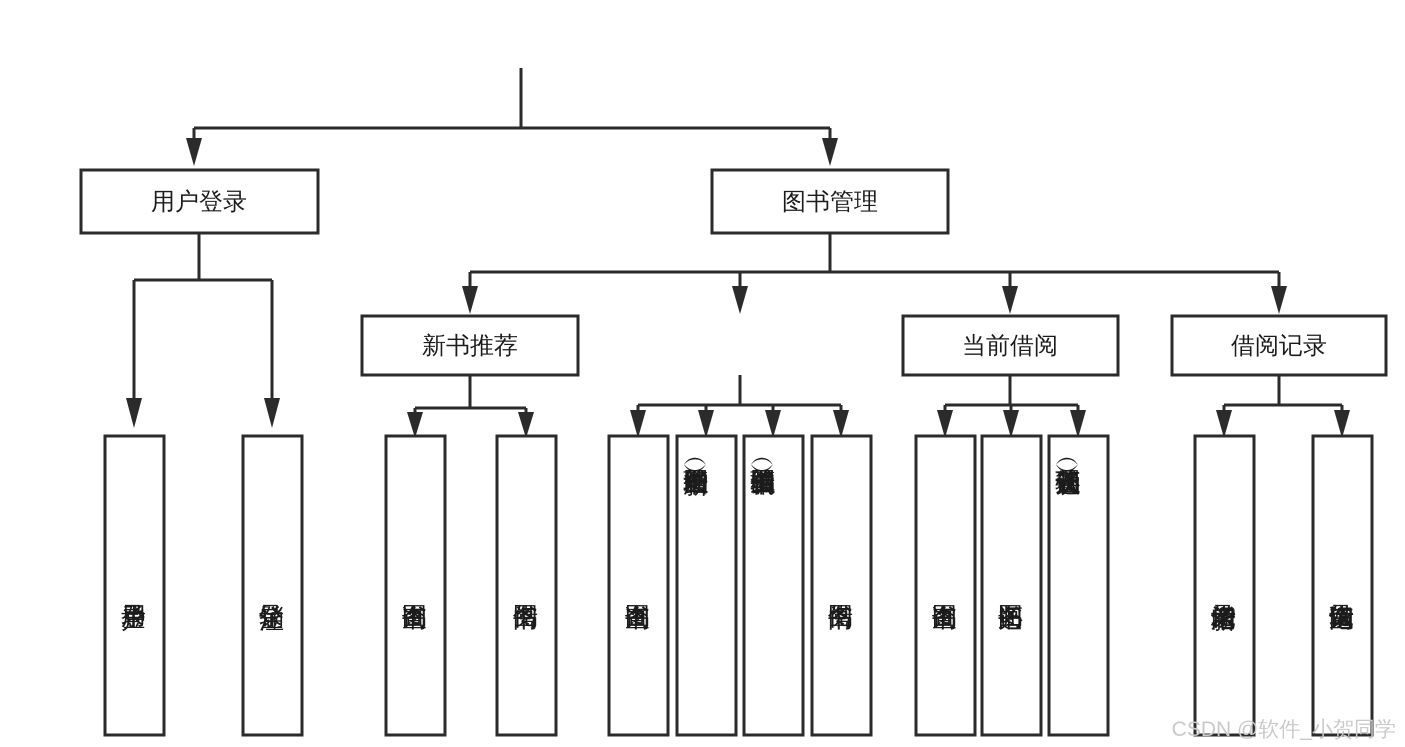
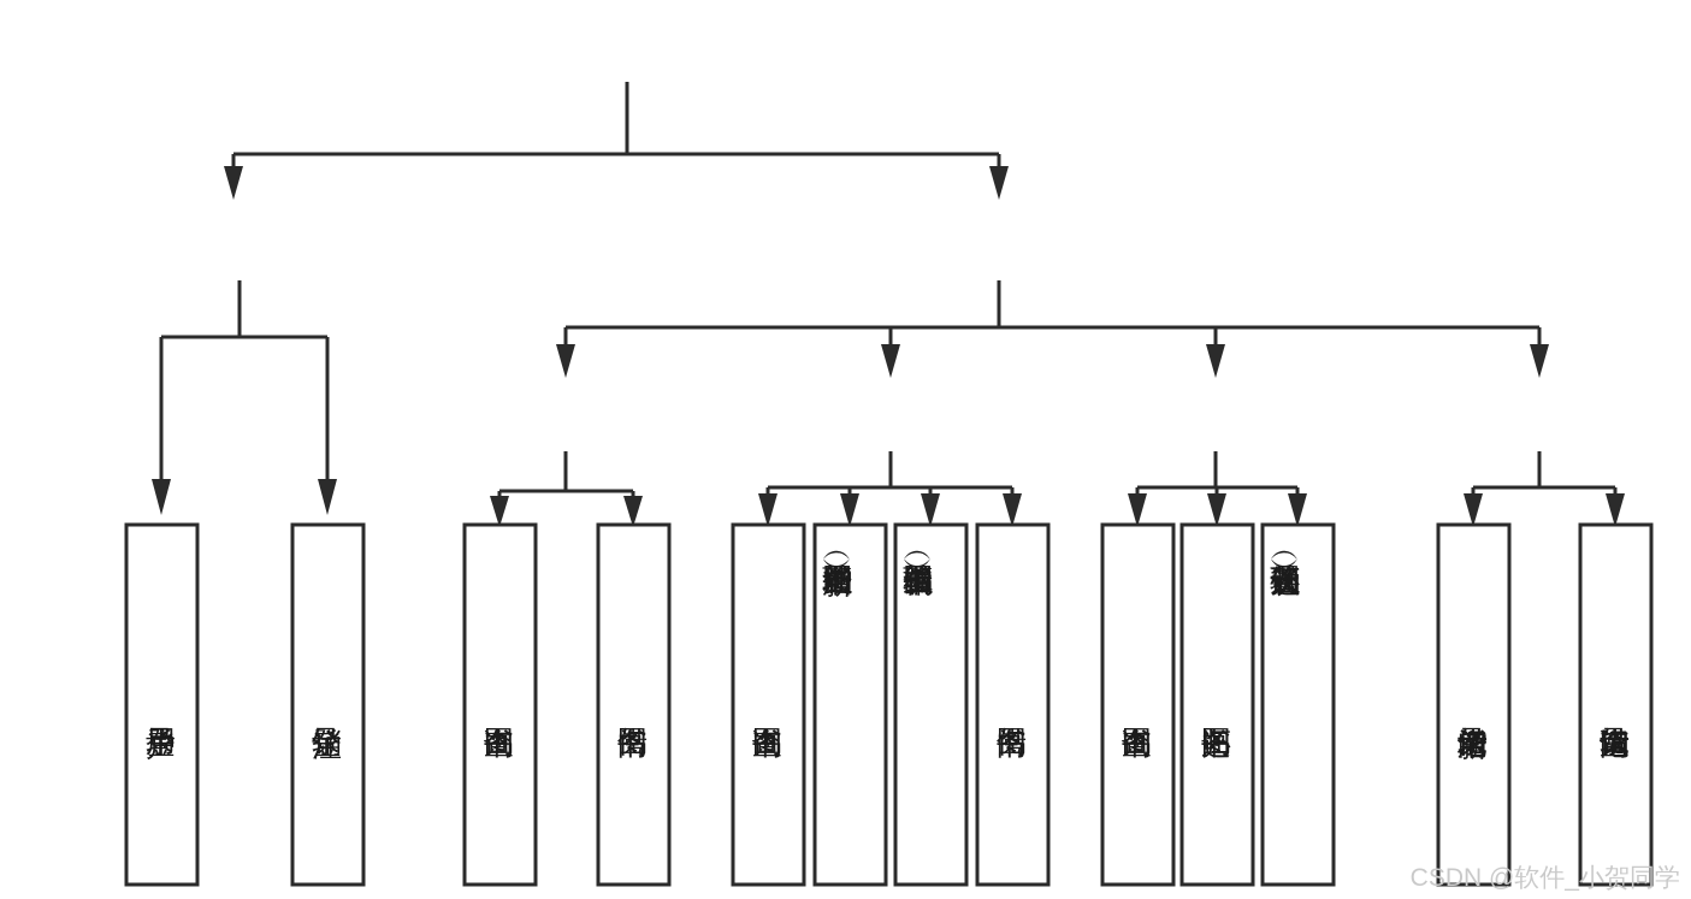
- 用户登录
- 图书管理
- 新书推荐
- 当前借阅
- 借阅记录
  CSDN @软件_小贺同学
